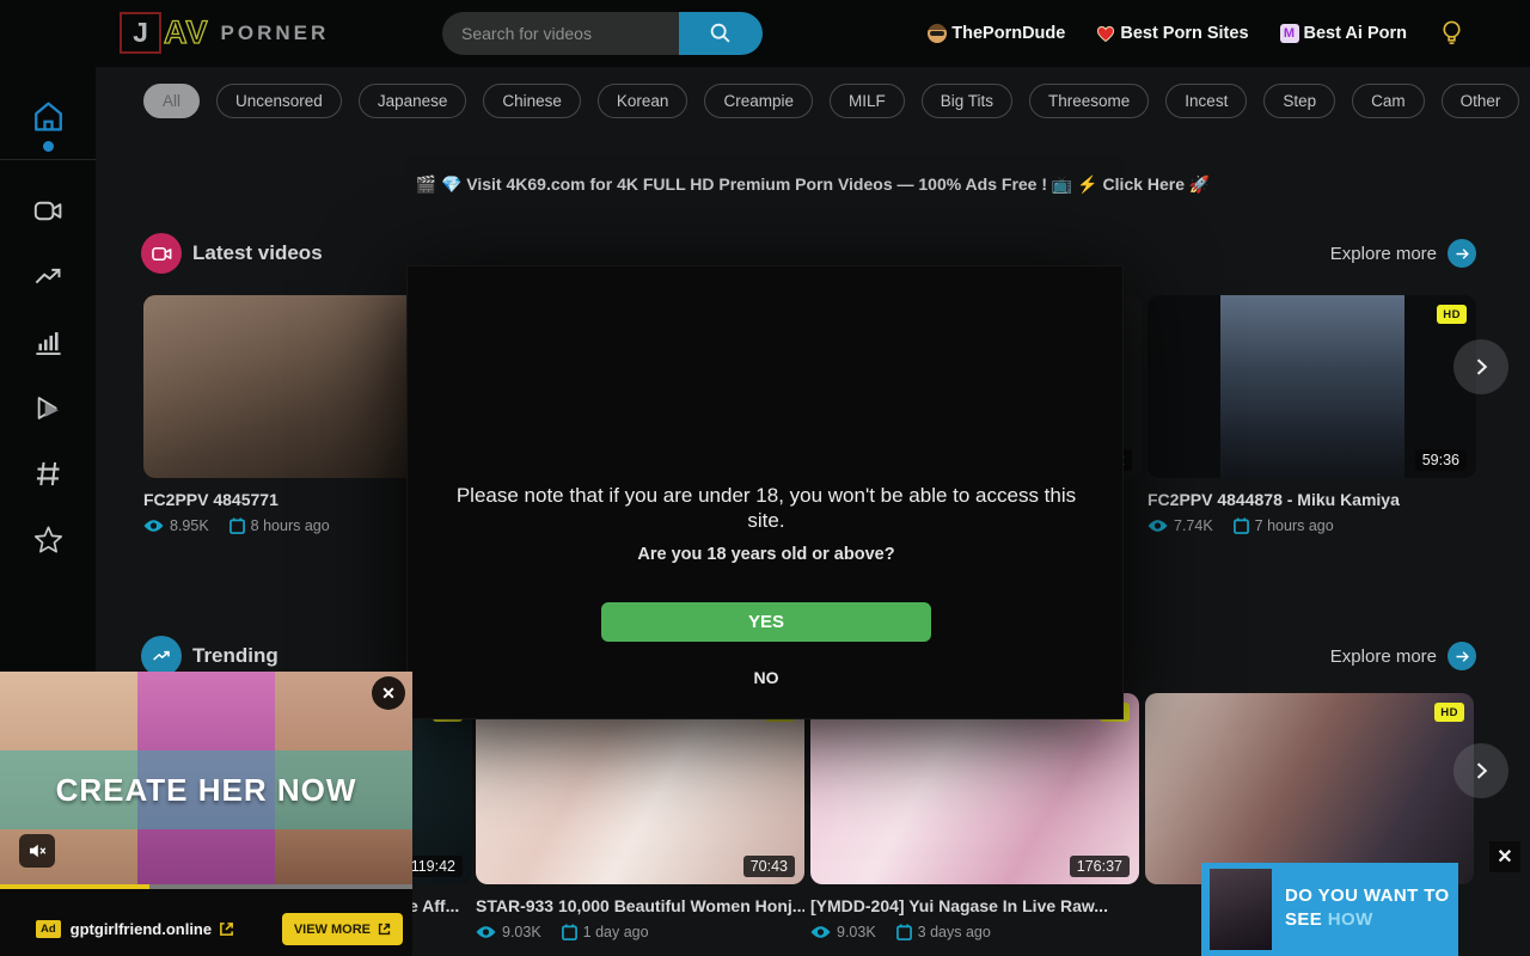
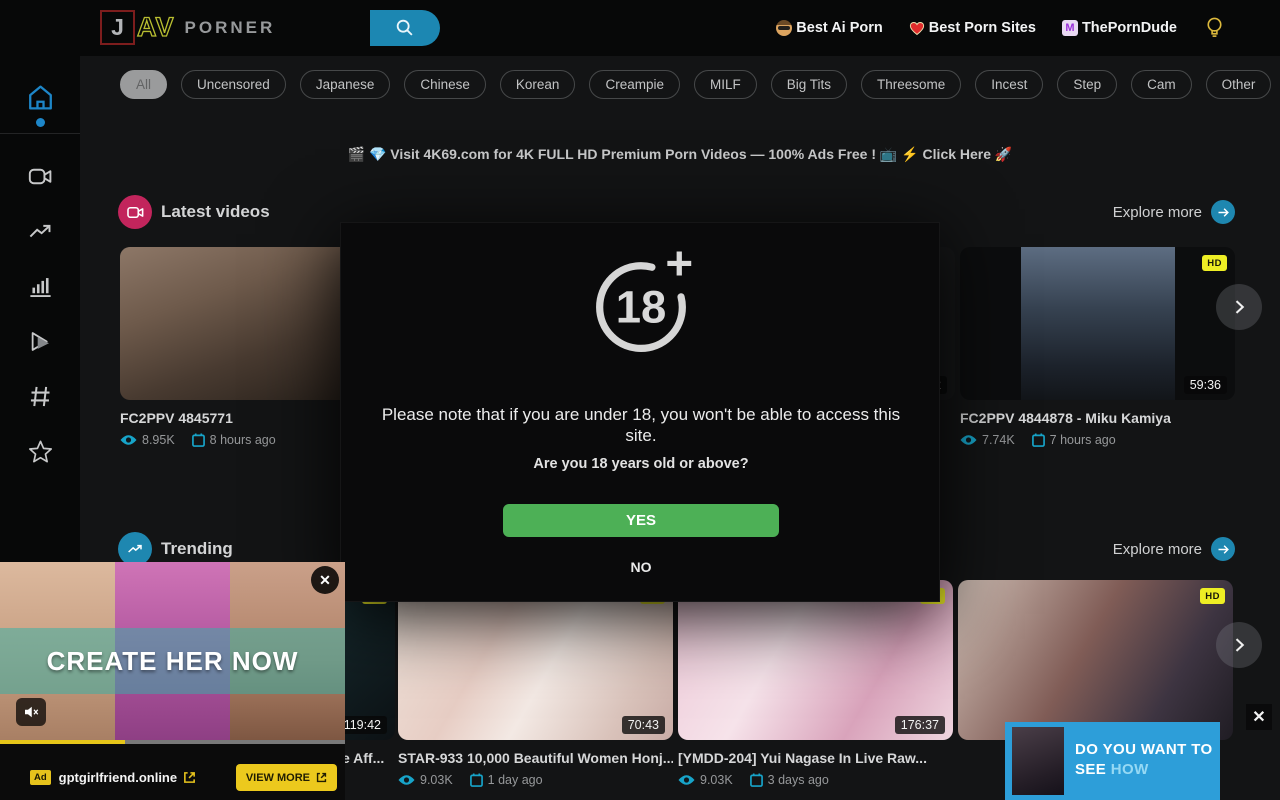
  J
  AV
  PORNER
- Search for videos
- ThePornDude
+ Best Ai Porn
  Best Porn Sites
  M
- Best Ai Porn
+ ThePornDude
  All
  Uncensored
  Japanese
  Chinese
  Korean
  Creampie
  MILF
  Big Tits
  Threesome
  Incest
  Step
  Cam
  Other
  🎬 💎 Visit 4K69.com for 4K FULL HD Premium Porn Videos — 100% Ads Free ! 📺 ⚡ Click Here 🚀
  Latest videos
  Explore more
  FC2PPV 4845771
  8.95K
  8 hours ago
  HD
  59:36
  FC2PPV 4844878 - Miku Kamiya
  7.74K
  7 hours ago
  Trending
  Explore more
  119:42
  e Aff...
  70:43
  STAR-933 10,000 Beautiful Women Honj...
  9.03K
  1 day ago
  176:37
  [YMDD-204] Yui Nagase In Live Raw...
  9.03K
  3 days ago
  HD
+ 18
+ +
  Please note that if you are under 18, you won't be able to access this site.
  Are you 18 years old or above?
  YES
  NO
  CREATE HER NOW
  Ad
  gptgirlfriend.online
  VIEW MORE
  ✕
  DO YOU WANT TO
  SEE HOW
  ✕
